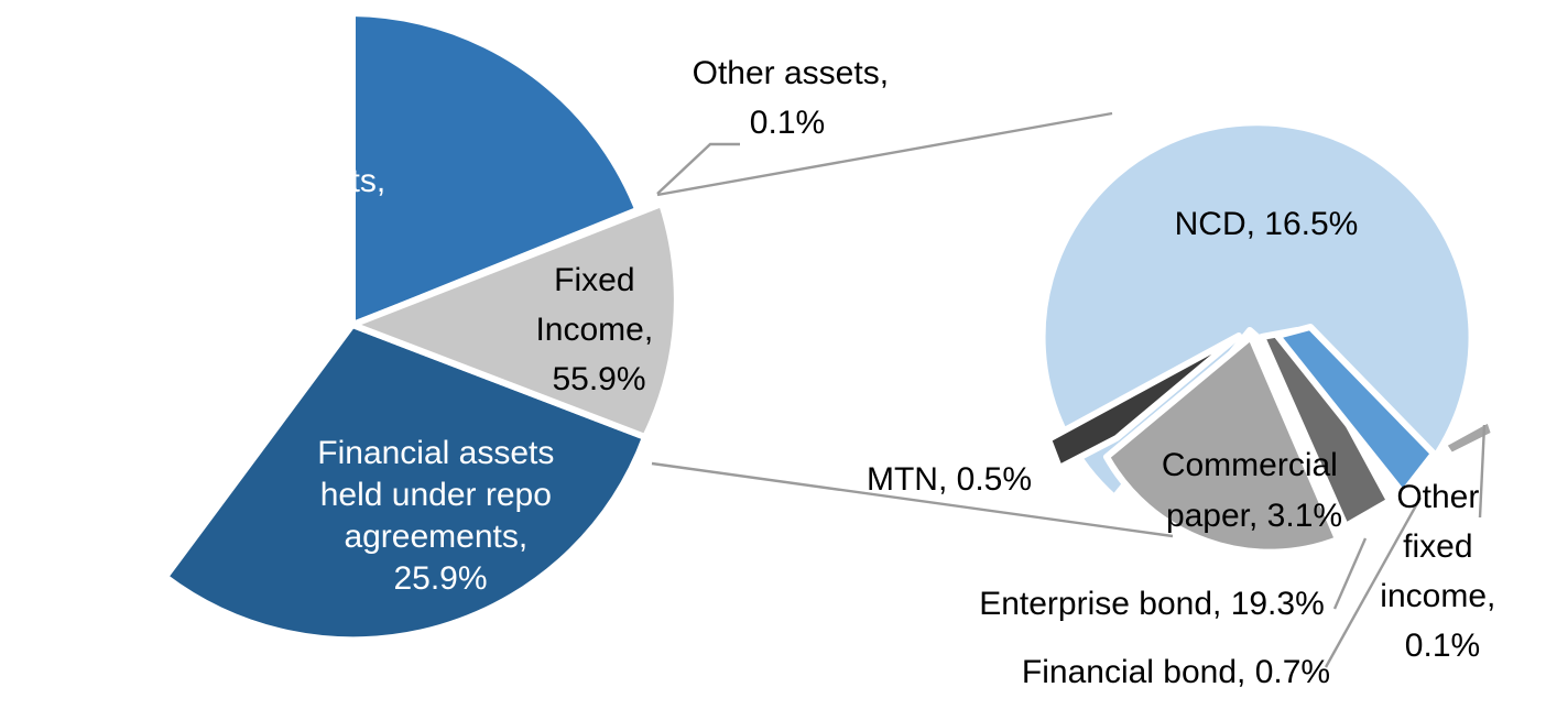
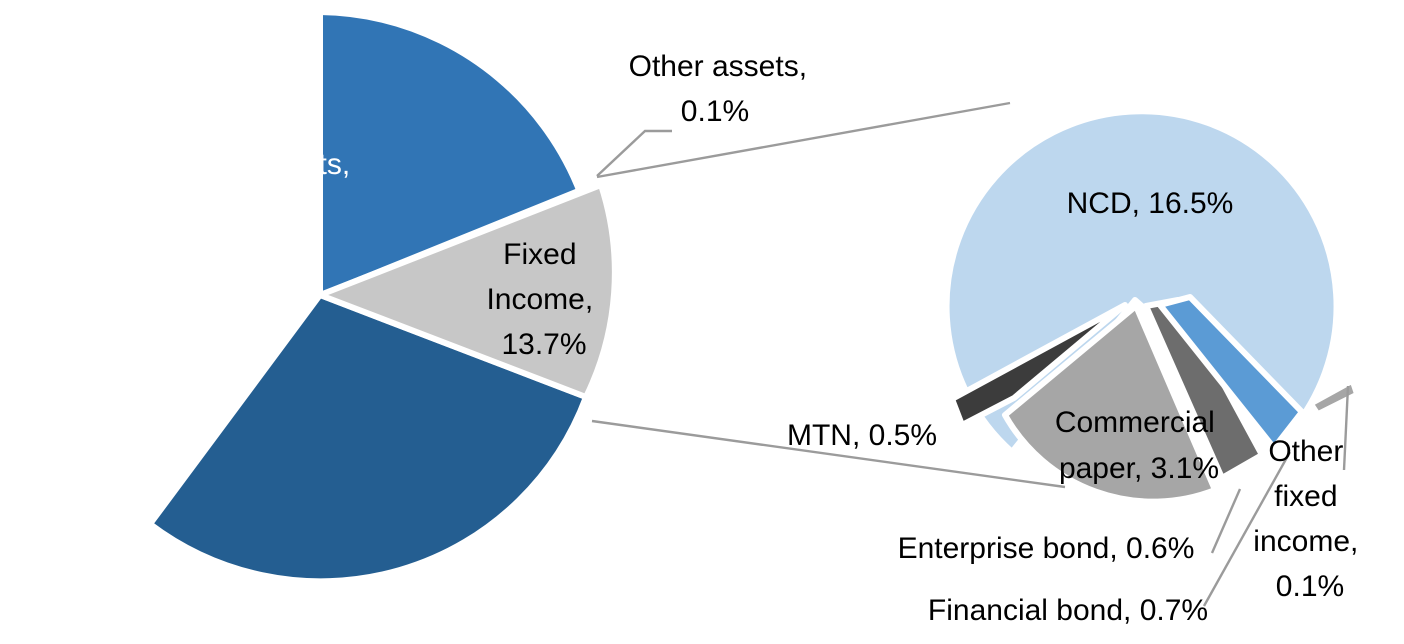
  Bank deposits,
- Financial assets held under repo agreements, 25.9%
- Fixed Income, 55.9%
+ Fixed Income, 13.7%
  Other assets, 0.1%
  NCD, 16.5%
  MTN, 0.5%
  Commercial paper, 3.1%
- Enterprise bond, 19.3%
+ Enterprise bond, 0.6%
  Financial bond, 0.7%
  Other fixed income, 0.1%
